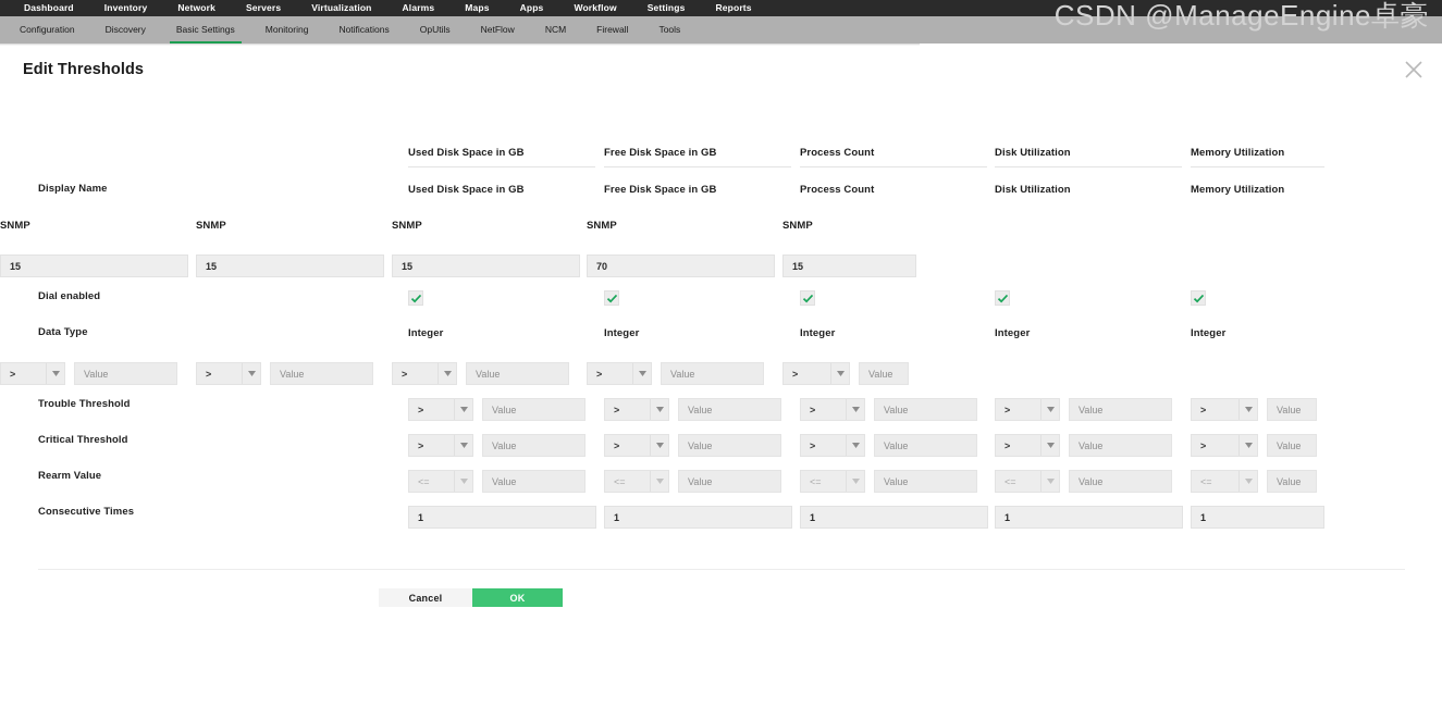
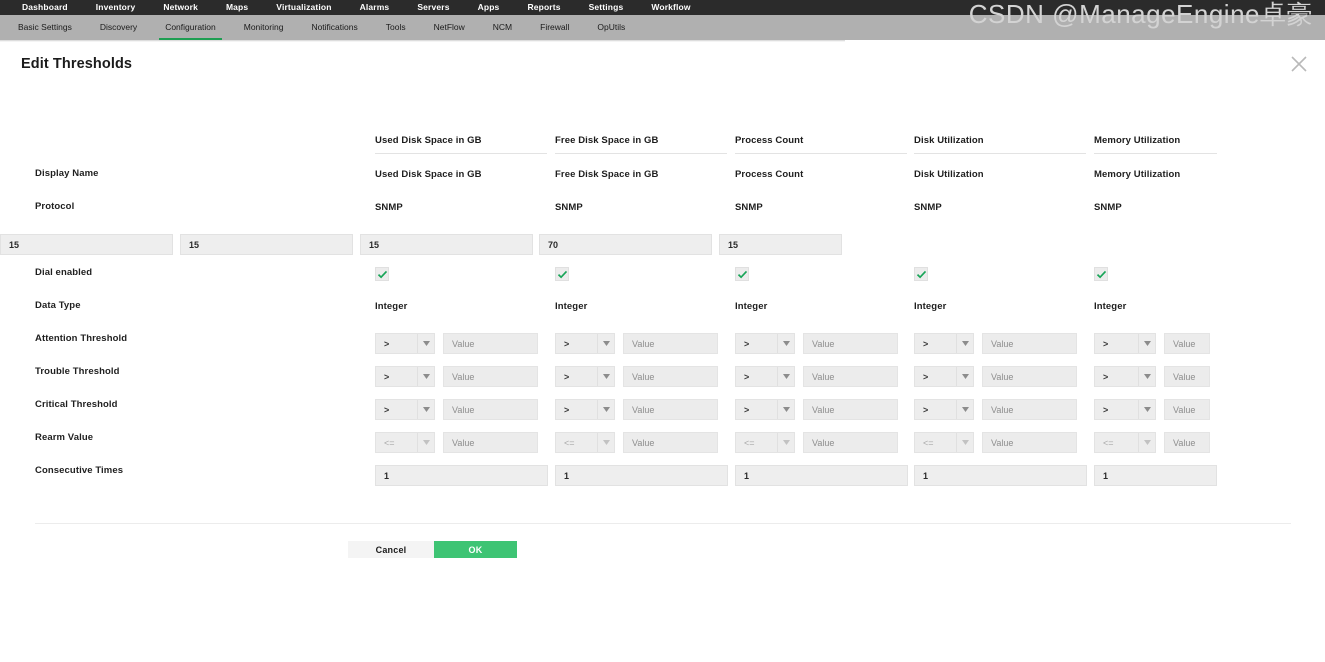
  Dashboard
  Inventory
  Network
- Servers
+ Maps
  Virtualization
  Alarms
- Maps
+ Servers
  Apps
- Workflow
+ Reports
  Settings
- Reports
+ Workflow
- Configuration
+ Basic Settings
  Discovery
- Basic Settings
+ Configuration
  Monitoring
  Notifications
- OpUtils
+ Tools
  NetFlow
  NCM
  Firewall
- Tools
+ OpUtils
  Edit Thresholds
  Used Disk Space in GB
  Free Disk Space in GB
  Process Count
  Disk Utilization
  Memory Utilization
  Display Name
  Used Disk Space in GB
  Free Disk Space in GB
  Process Count
  Disk Utilization
  Memory Utilization
+ Protocol
  SNMP
  SNMP
  SNMP
  SNMP
  SNMP
  15
  15
  15
  70
  15
  Dial enabled
  Data Type
  Integer
  Integer
  Integer
  Integer
  Integer
+ Attention Threshold
  >
  Value
  >
  Value
  >
  Value
  >
  Value
  >
  Value
  Trouble Threshold
  >
  Value
  >
  Value
  >
  Value
  >
  Value
  >
  Value
  Critical Threshold
  >
  Value
  >
  Value
  >
  Value
  >
  Value
  >
  Value
  Rearm Value
  <=
  Value
  <=
  Value
  <=
  Value
  <=
  Value
  <=
  Value
  Consecutive Times
  1
  1
  1
  1
  1
  Cancel
  OK
  CSDN @ManageEngine卓豪
